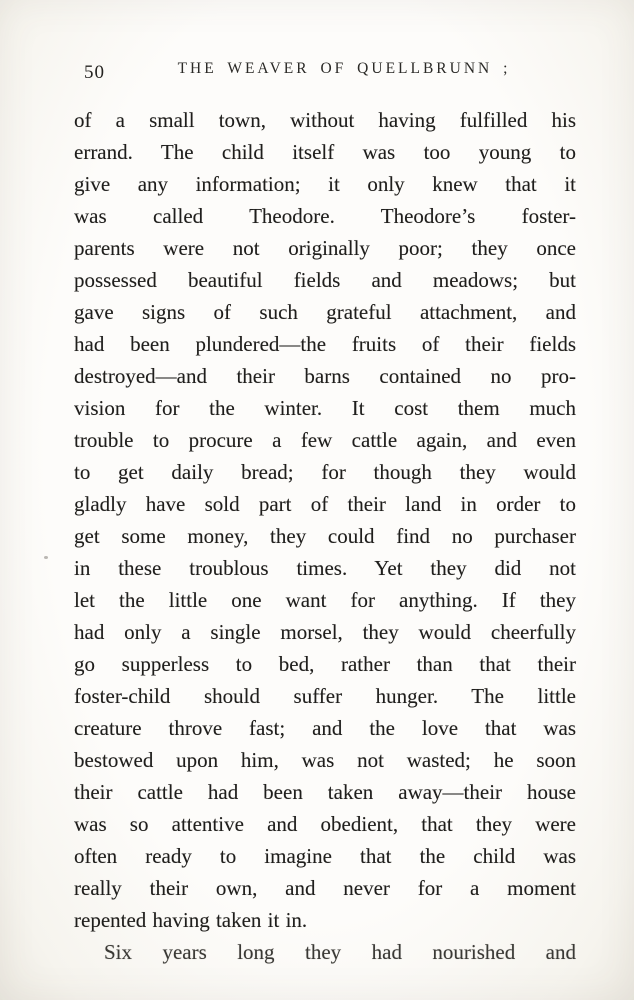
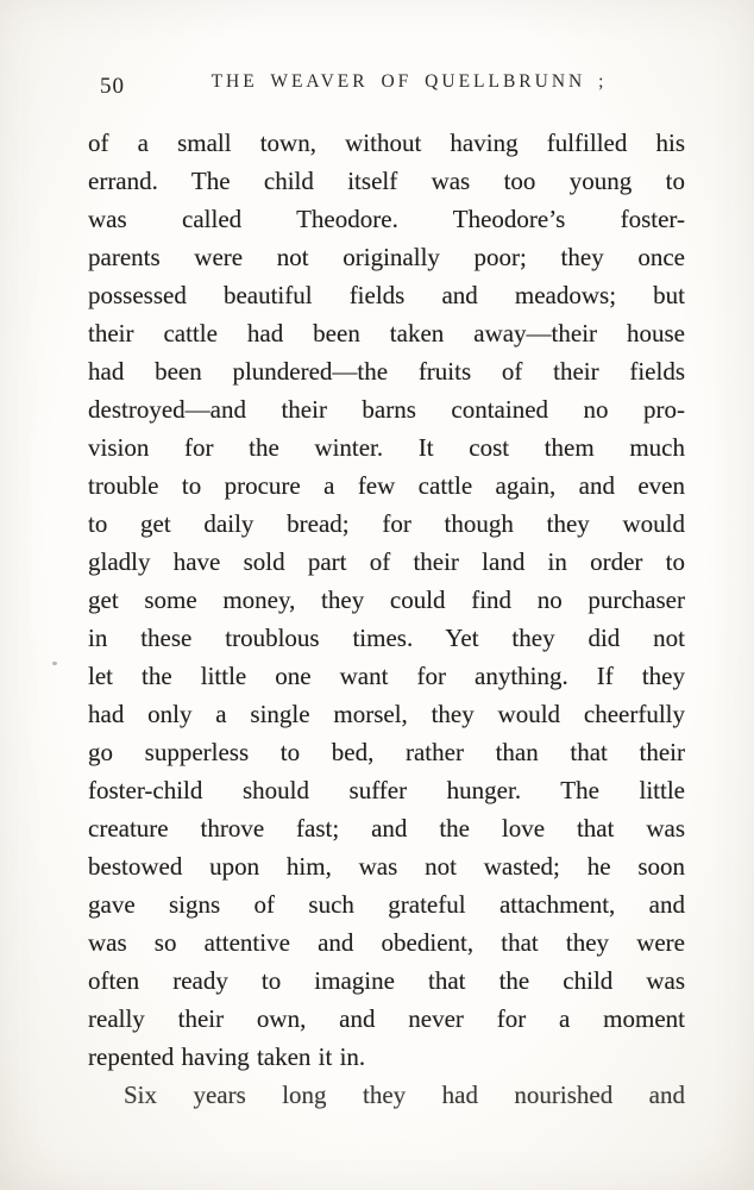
  50
  THE WEAVER OF QUELLBRUNN ;
  of a small town, without having fulfilled his
  errand. The child itself was too young to
- give any information; it only knew that it
  was called Theodore. Theodore’s foster-
  parents were not originally poor; they once
  possessed beautiful fields and meadows; but
- gave signs of such grateful attachment, and
+ their cattle had been taken away—their house
  had been plundered—the fruits of their fields
  destroyed—and their barns contained no pro-
  vision for the winter. It cost them much
  trouble to procure a few cattle again, and even
  to get daily bread; for though they would
  gladly have sold part of their land in order to
  get some money, they could find no purchaser
  in these troublous times. Yet they did not
  let the little one want for anything. If they
  had only a single morsel, they would cheerfully
  go supperless to bed, rather than that their
  foster-child should suffer hunger. The little
  creature throve fast; and the love that was
  bestowed upon him, was not wasted; he soon
- their cattle had been taken away—their house
+ gave signs of such grateful attachment, and
  was so attentive and obedient, that they were
  often ready to imagine that the child was
  really their own, and never for a moment
  repented having taken it in.
  Six years long they had nourished and
